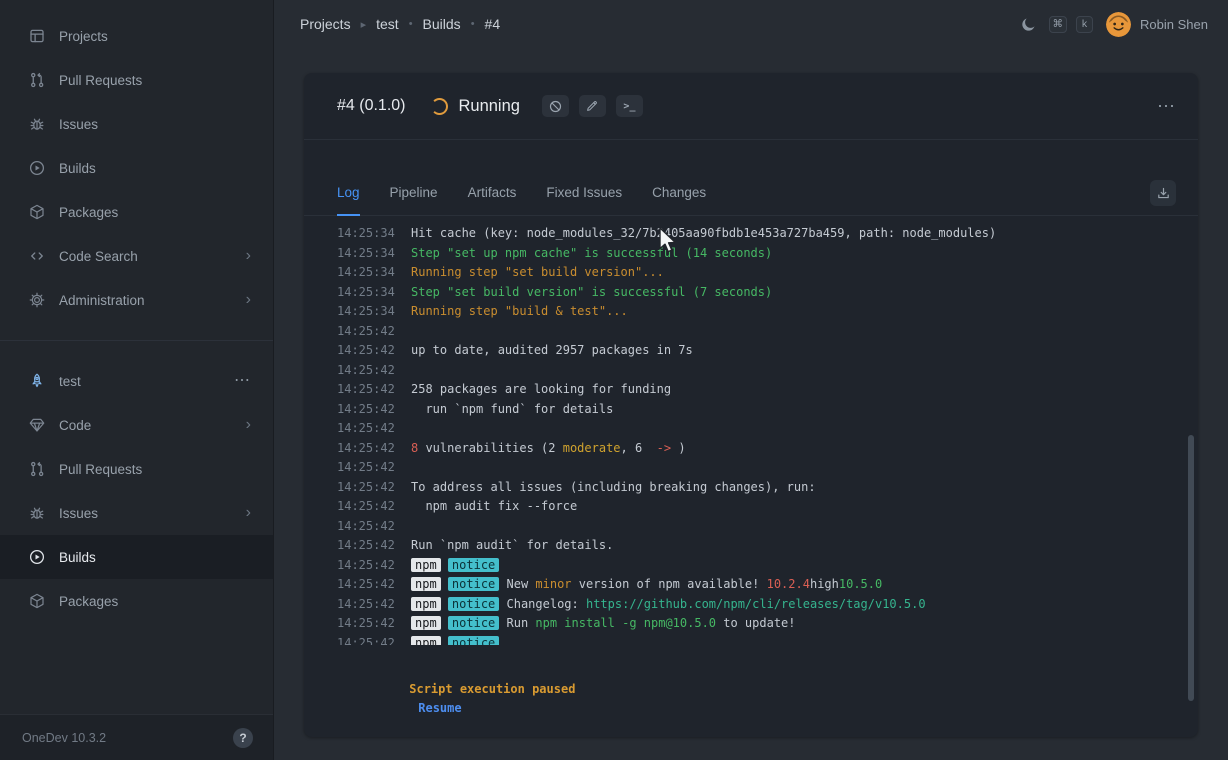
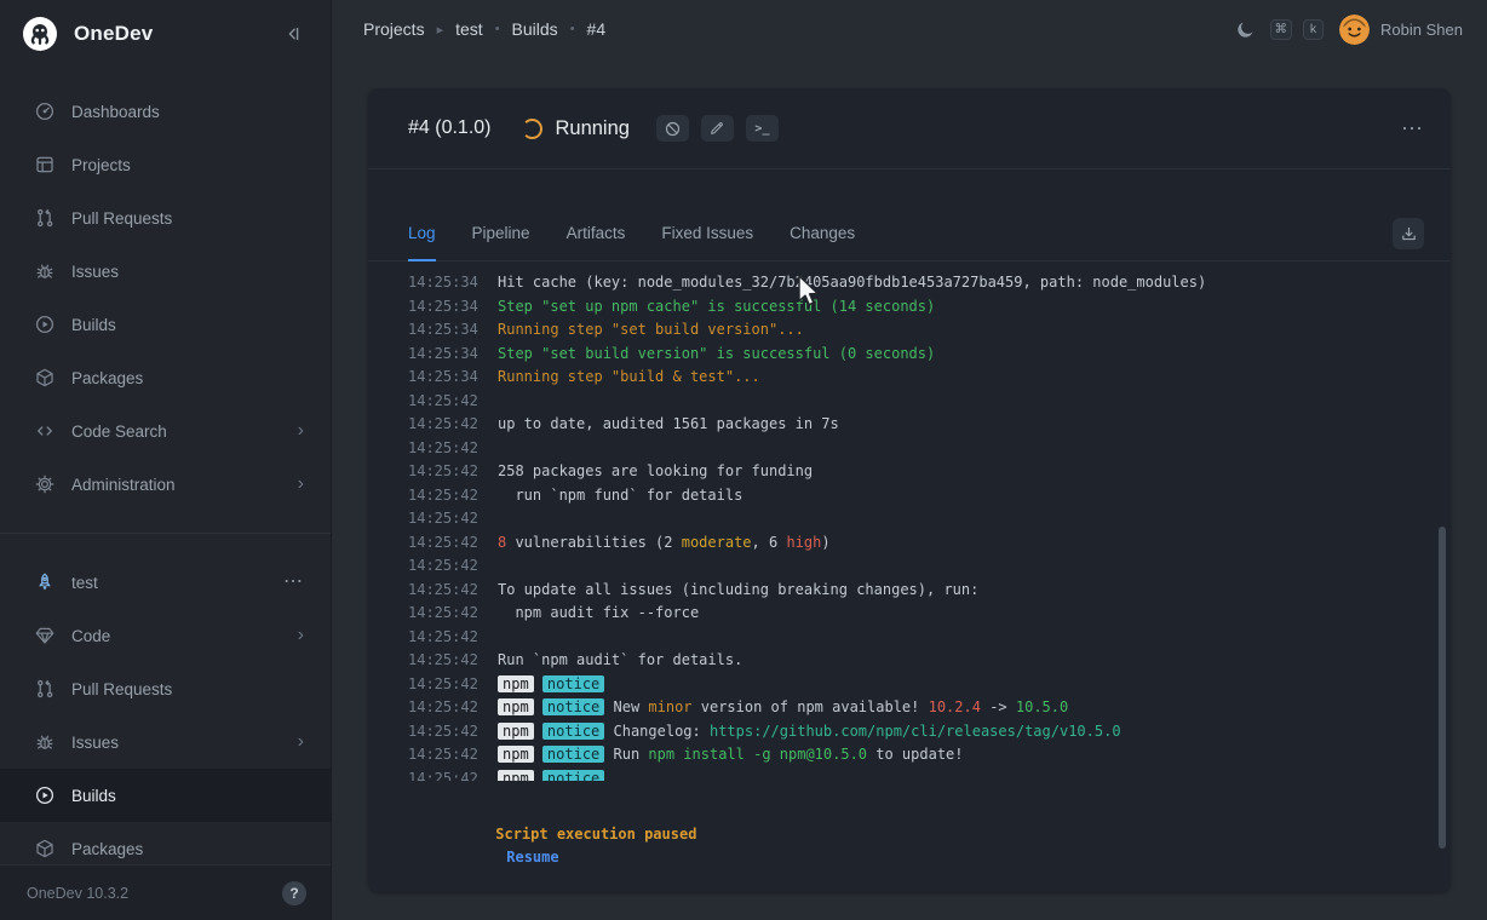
+ OneDev
+ Dashboards
  Projects
  Pull Requests
  Issues
  Builds
  Packages
  Code Search
  ›
  Administration
  ›
  test
  ⋯
  Code
  ›
  Pull Requests
  Issues
  ›
  Builds
  Packages
  OneDev 10.3.2
  ?
  Projects
  ▸
  test
  •
  Builds
  •
  #4
  ⌘
  k
  Robin Shen
  #4 (0.1.0)
  Running
  >_
  ⋯
  Log
  Pipeline
  Artifacts
  Fixed Issues
  Changes
  14:25:34
  Hit cache (key: node_modules_32/7b405aa90fbdb1e453a727ba459, path: node_modules)
  14:25:34
  Step "set up npm cache" is successful (14 seconds)
  14:25:34
  Running step "set build version"...
  14:25:34
- Step "set build version" is successful (7 seconds)
+ Step "set build version" is successful (0 seconds)
  14:25:34
  Running step "build & test"...
  14:25:42
  14:25:42
- up to date, audited 2957 packages in 7s
+ up to date, audited 1561 packages in 7s
  14:25:42
  14:25:42
  258 packages are looking for funding
  14:25:42
  run `npm fund` for details
  14:25:42
  14:25:42
- 8 vulnerabilities (2 moderate, 6 -> )
+ 8 vulnerabilities (2 moderate, 6 high)
  14:25:42
  14:25:42
- To address all issues (including breaking changes), run:
+ To update all issues (including breaking changes), run:
  14:25:42
  npm audit fix --force
  14:25:42
  14:25:42
  Run `npm audit` for details.
  14:25:42
  npm notice
  14:25:42
- npm notice New minor version of npm available! 10.2.4high10.5.0
+ npm notice New minor version of npm available! 10.2.4 -> 10.5.0
  14:25:42
  npm notice Changelog: https://github.com/npm/cli/releases/tag/v10.5.0
  14:25:42
  npm notice Run npm install -g npm@10.5.0 to update!
  14:25:42
  npm notice
  Script execution paused Resume
